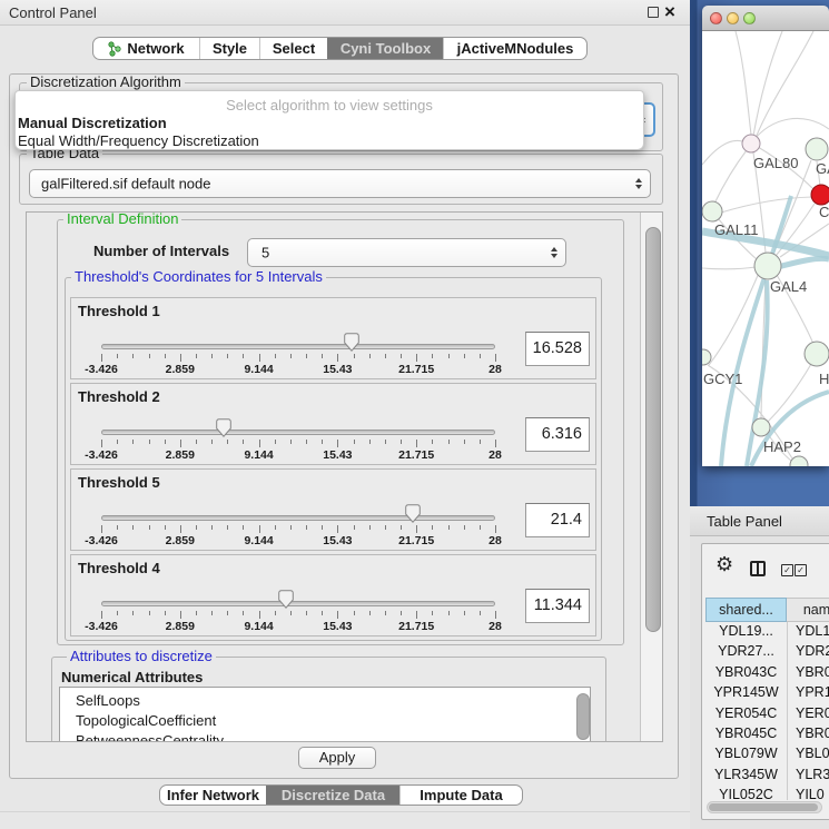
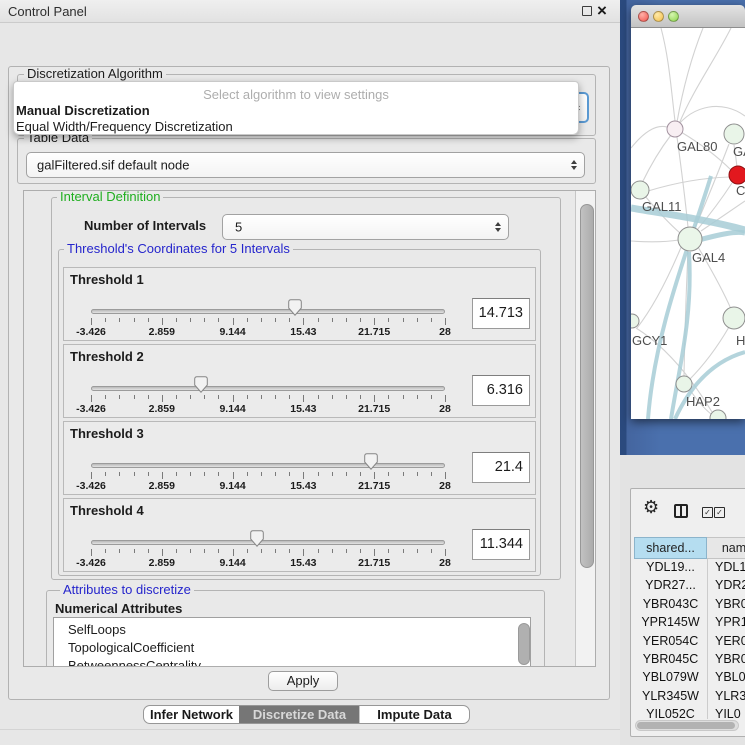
  Control Panel
  ×
- Network
- Style
- Select
- Cyni Toolbox
- jActiveMNodules
  Discretization Algorithm
  Select algorithm to view settings
  Manual Discretization
  Equal Width/Frequency Discretization
  Table Data
  galFiltered.sif default node
  Interval Definition
  Number of Intervals
  5
  Threshold's Coordinates for 5 Intervals
  Threshold 1
  -3.426
  2.859
  9.144
  15.43
  21.715
  28
- 16.528
+ 14.713
  Threshold 2
  -3.426
  2.859
  9.144
  15.43
  21.715
  28
  6.316
- Threshold 5
+ Threshold 3
  -3.426
  2.859
  9.144
  15.43
  21.715
  28
  21.4
  Threshold 4
  -3.426
  2.859
  9.144
  15.43
  21.715
  28
  11.344
  Attributes to discretize
  Numerical Attributes
  SelfLoops
  TopologicalCoefficient
  BetweennessCentrality
  Apply
  Infer Network
  Discretize Data
  Impute Data
  GAL80
  C
  GAL11
  GAL4
  GCY1
  H
  HAP2
- Table Panel
  ⚙
  ✓
  ✓
  shared...
  nam
  YDL19...
  YDL1
  YDR27...
  YDR
  YBR043C
  YBR0
  YPR145W
  YPR1
  YER054C
  YER0
  YBR045C
  YBR0
  YBL079W
  YBL0
  YLR345W
  YLR3
  YIL052C
  YIL0
